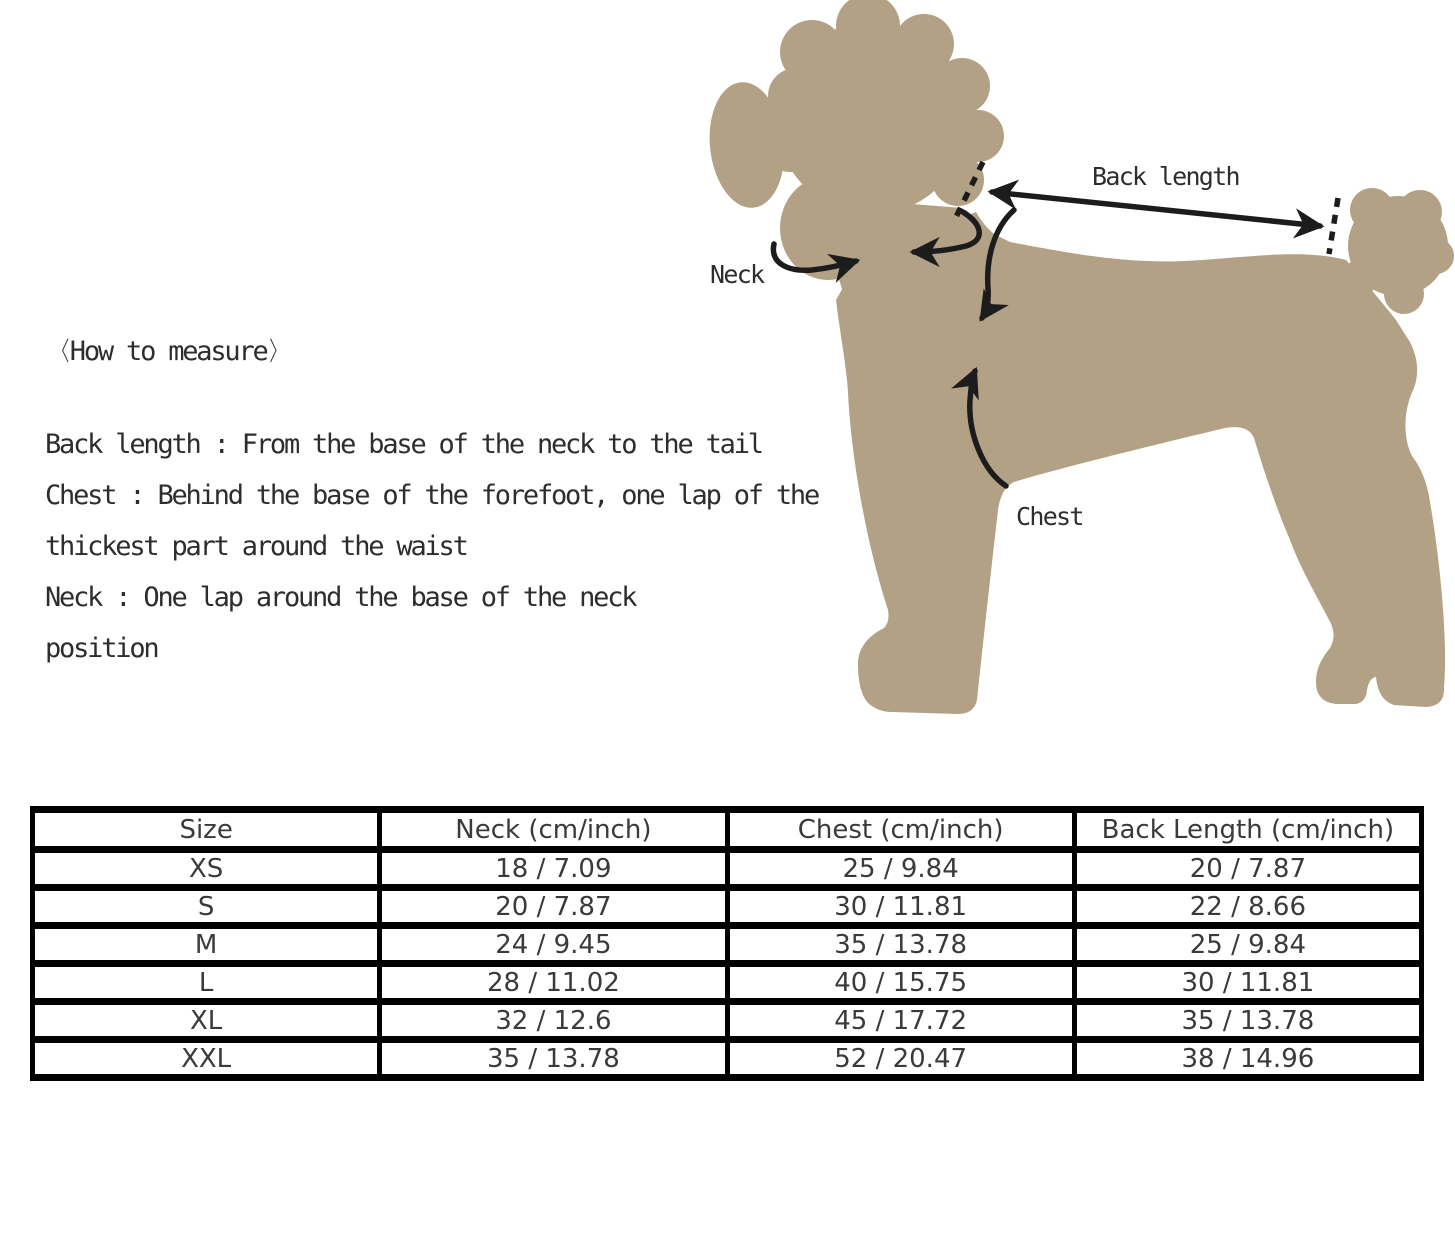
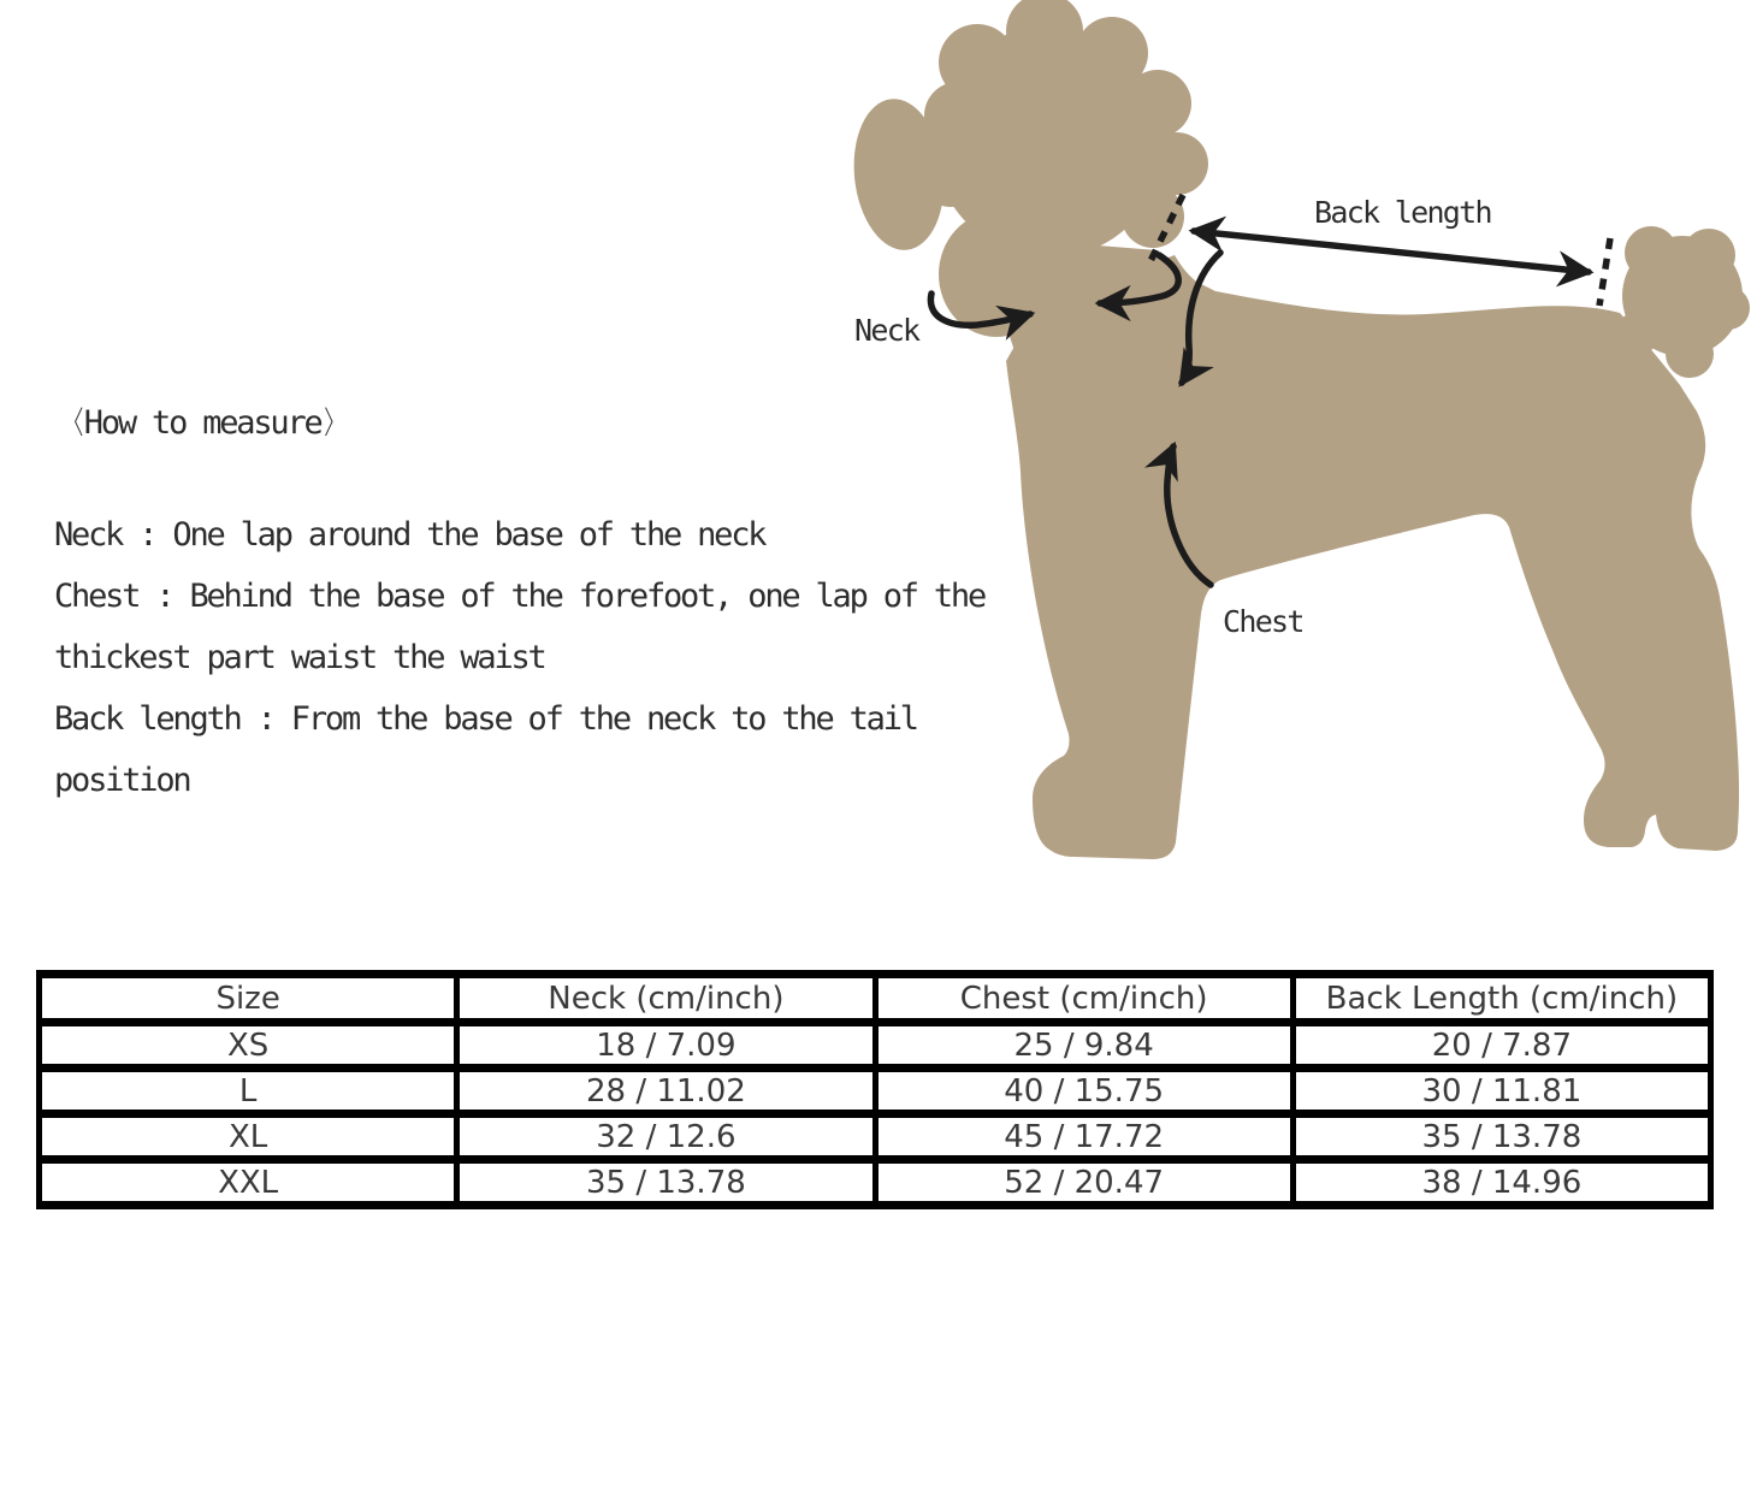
  Neck
  Back length
  Chest
  〈How to measure〉
- Back length : From the base of the neck to the tail
+ Neck : One lap around the base of the neck
  Chest : Behind the base of the forefoot, one lap of the
- thickest part around the waist
+ thickest part waist the waist
- Neck : One lap around the base of the neck
+ Back length : From the base of the neck to the tail
  position
  Size	Neck (cm/inch)	Chest (cm/inch)	Back Length (cm/inch)
  XS	18 / 7.09	25 / 9.84	20 / 7.87
- S	20 / 7.87	30 / 11.81	22 / 8.66
- M	24 / 9.45	35 / 13.78	25 / 9.84
  L	28 / 11.02	40 / 15.75	30 / 11.81
  XL	32 / 12.6	45 / 17.72	35 / 13.78
  XXL	35 / 13.78	52 / 20.47	38 / 14.96
